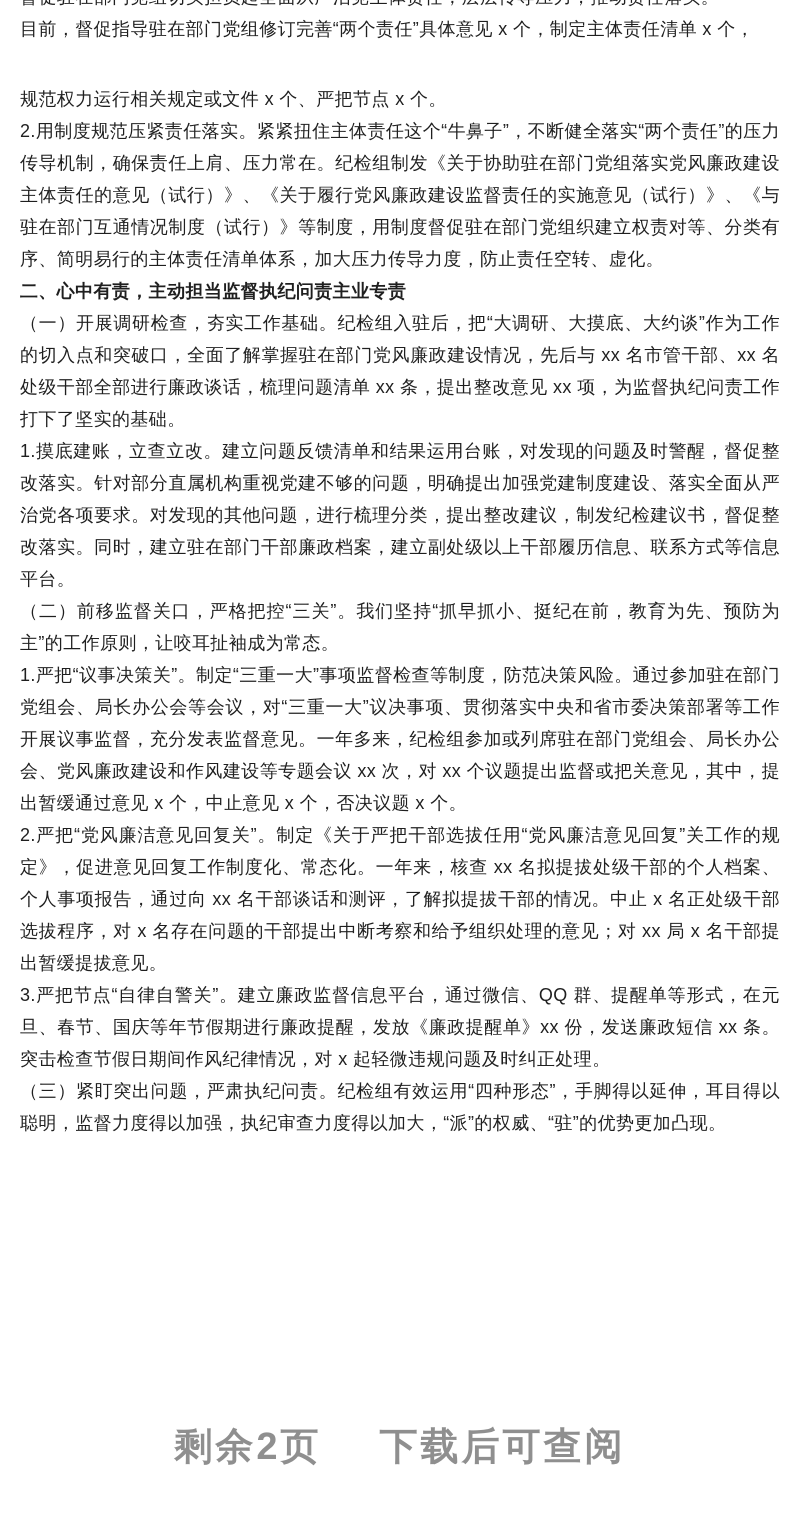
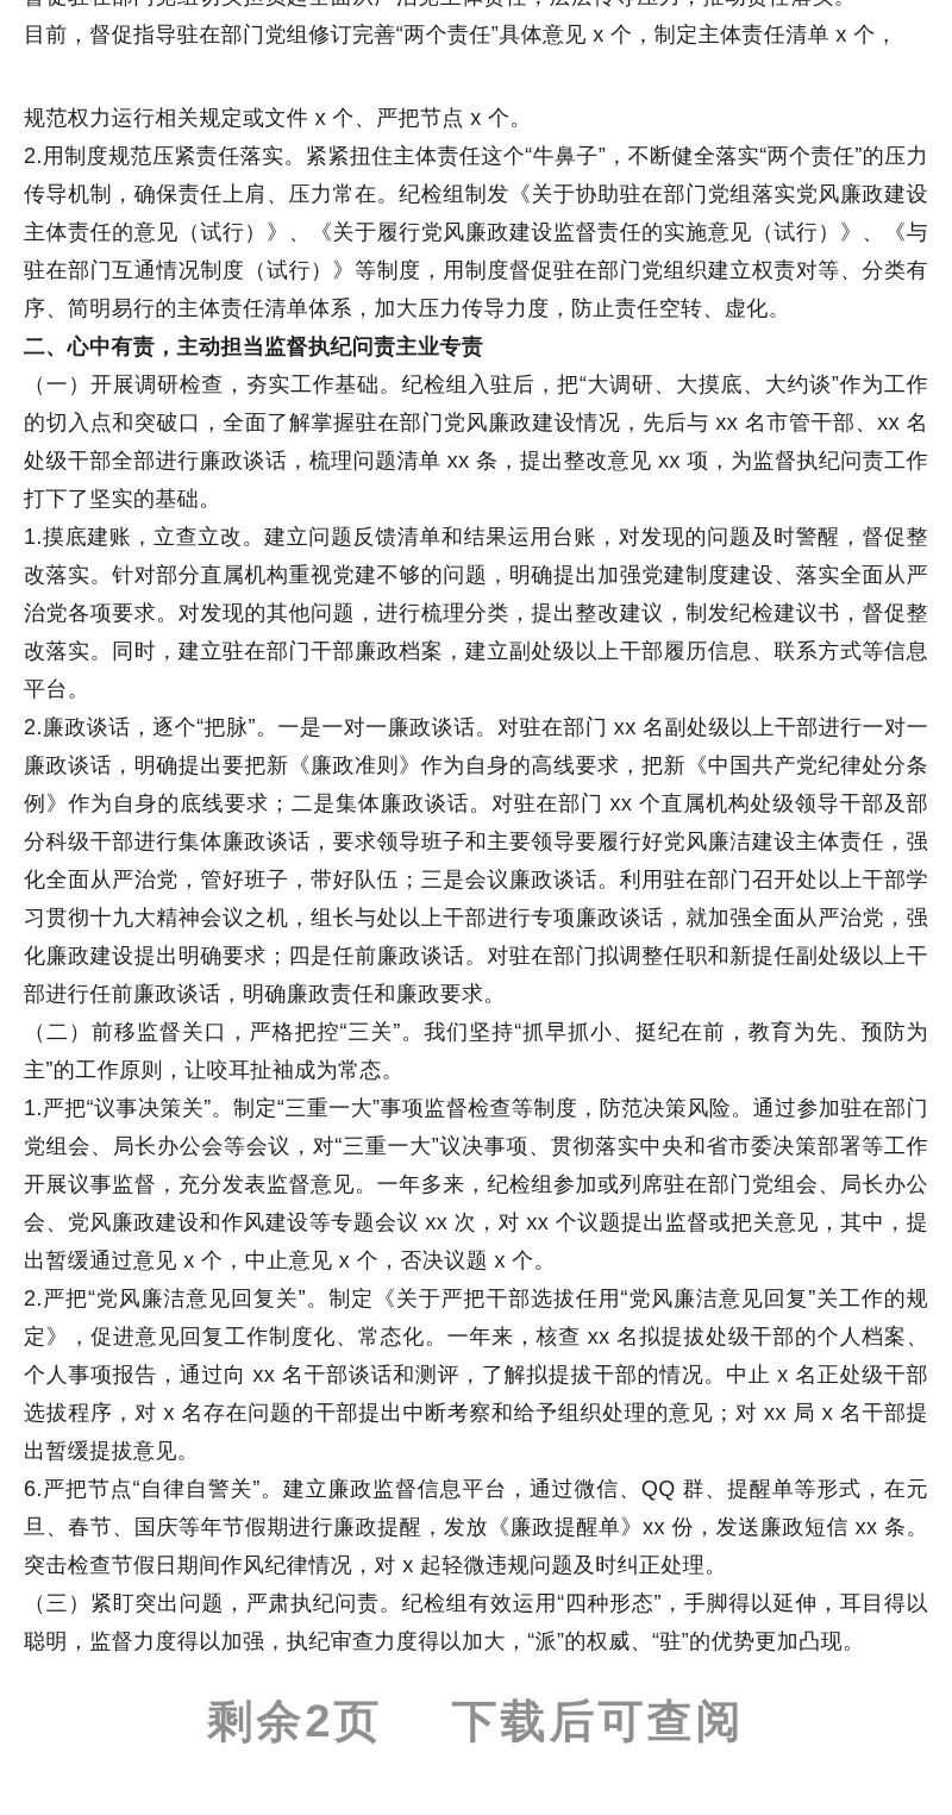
  目前，督促指导驻在部门党组修订完善“两个责任”具体意见 x 个，制定主体责任清单 x 个，
  规范权力运行相关规定或文件 x 个、严把节点 x 个。
  2.用制度规范压紧责任落实。紧紧扭住主体责任这个“牛鼻子”，不断健全落实“两个责任”的压力传导机制，确保责任上肩、压力常在。纪检组制发《关于协助驻在部门党组落实党风廉政建设主体责任的意见（试行）》、《关于履行党风廉政建设监督责任的实施意见（试行）》、《与驻在部门互通情况制度（试行）》等制度，用制度督促驻在部门党组织建立权责对等、分类有序、简明易行的主体责任清单体系，加大压力传导力度，防止责任空转、虚化。
  二、心中有责，主动担当监督执纪问责主业专责
  （一）开展调研检查，夯实工作基础。纪检组入驻后，把“大调研、大摸底、大约谈”作为工作的切入点和突破口，全面了解掌握驻在部门党风廉政建设情况，先后与 xx 名市管干部、xx 名处级干部全部进行廉政谈话，梳理问题清单 xx 条，提出整改意见 xx 项，为监督执纪问责工作打下了坚实的基础。
  1.摸底建账，立查立改。建立问题反馈清单和结果运用台账，对发现的问题及时警醒，督促整改落实。针对部分直属机构重视党建不够的问题，明确提出加强党建制度建设、落实全面从严治党各项要求。对发现的其他问题，进行梳理分类，提出整改建议，制发纪检建议书，督促整改落实。同时，建立驻在部门干部廉政档案，建立副处级以上干部履历信息、联系方式等信息平台。
+ 2.廉政谈话，逐个“把脉”。一是一对一廉政谈话。对驻在部门 xx 名副处级以上干部进行一对一廉政谈话，明确提出要把新《廉政准则》作为自身的高线要求，把新《中国共产党纪律处分条例》作为自身的底线要求；二是集体廉政谈话。对驻在部门 xx 个直属机构处级领导干部及部分科级干部进行集体廉政谈话，要求领导班子和主要领导要履行好党风廉洁建设主体责任，强化全面从严治党，管好班子，带好队伍；三是会议廉政谈话。利用驻在部门召开处以上干部学习贯彻十九大精神会议之机，组长与处以上干部进行专项廉政谈话，就加强全面从严治党，强化廉政建设提出明确要求；四是任前廉政谈话。对驻在部门拟调整任职和新提任副处级以上干部进行任前廉政谈话，明确廉政责任和廉政要求。
  （二）前移监督关口，严格把控“三关”。我们坚持“抓早抓小、挺纪在前，教育为先、预防为主”的工作原则，让咬耳扯袖成为常态。
  1.严把“议事决策关”。制定“三重一大”事项监督检查等制度，防范决策风险。通过参加驻在部门党组会、局长办公会等会议，对“三重一大”议决事项、贯彻落实中央和省市委决策部署等工作开展议事监督，充分发表监督意见。一年多来，纪检组参加或列席驻在部门党组会、局长办公会、党风廉政建设和作风建设等专题会议 xx 次，对 xx 个议题提出监督或把关意见，其中，提出暂缓通过意见 x 个，中止意见 x 个，否决议题 x 个。
  2.严把“党风廉洁意见回复关”。制定《关于严把干部选拔任用“党风廉洁意见回复”关工作的规定》，促进意见回复工作制度化、常态化。一年来，核查 xx 名拟提拔处级干部的个人档案、个人事项报告，通过向 xx 名干部谈话和测评，了解拟提拔干部的情况。中止 x 名正处级干部选拔程序，对 x 名存在问题的干部提出中断考察和给予组织处理的意见；对 xx 局 x 名干部提出暂缓提拔意见。
- 3.严把节点“自律自警关”。建立廉政监督信息平台，通过微信、QQ 群、提醒单等形式，在元旦、春节、国庆等年节假期进行廉政提醒，发放《廉政提醒单》xx 份，发送廉政短信 xx 条。突击检查节假日期间作风纪律情况，对 x 起轻微违规问题及时纠正处理。
+ 6.严把节点“自律自警关”。建立廉政监督信息平台，通过微信、QQ 群、提醒单等形式，在元旦、春节、国庆等年节假期进行廉政提醒，发放《廉政提醒单》xx 份，发送廉政短信 xx 条。突击检查节假日期间作风纪律情况，对 x 起轻微违规问题及时纠正处理。
  （三）紧盯突出问题，严肃执纪问责。纪检组有效运用“四种形态”，手脚得以延伸，耳目得以聪明，监督力度得以加强，执纪审查力度得以加大，“派”的权威、“驻”的优势更加凸现。
  剩余2页
  下载后可查阅
